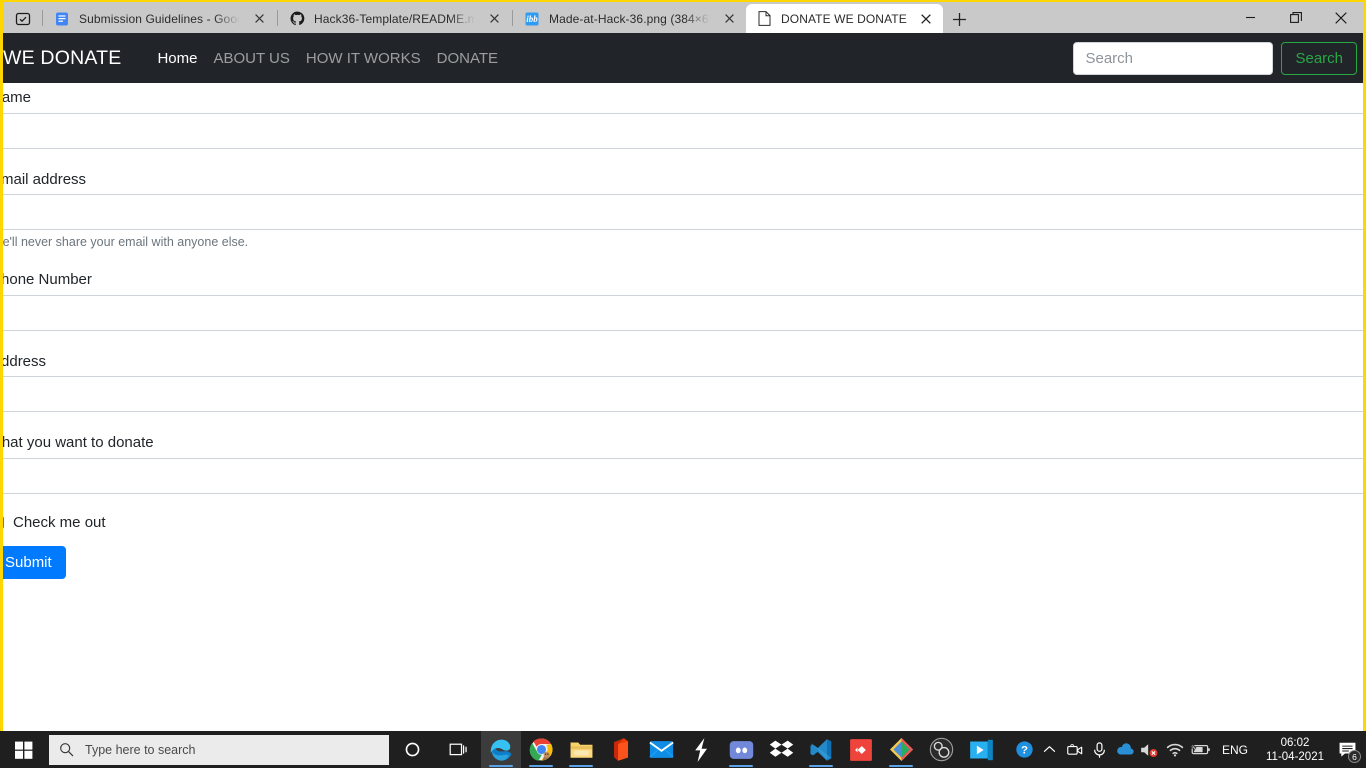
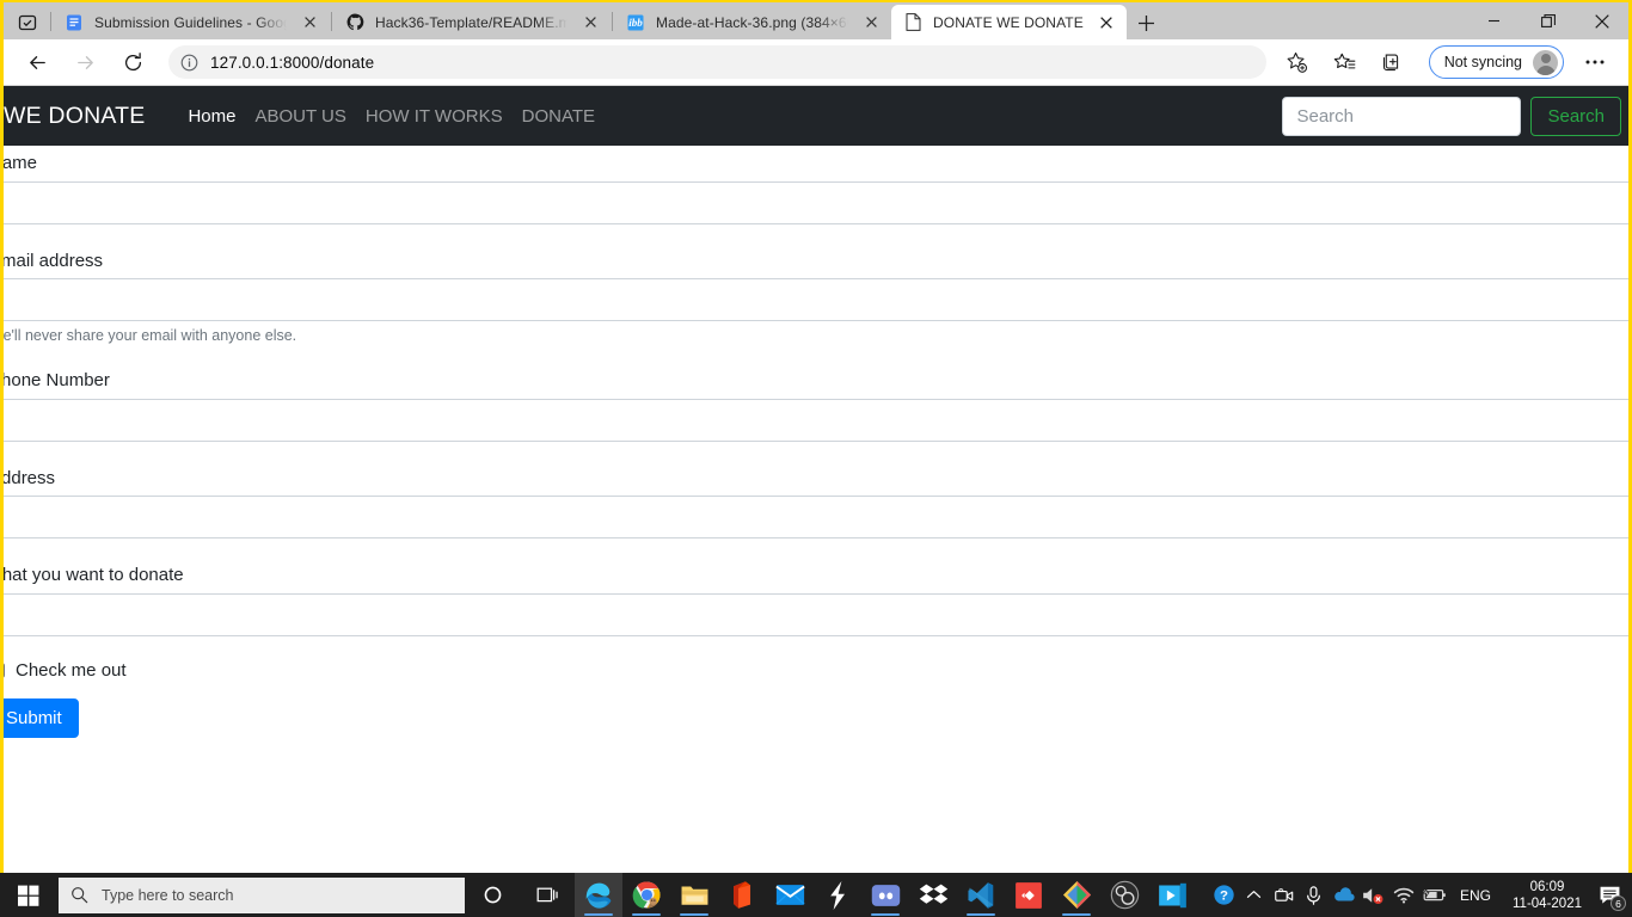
  Submission Guidelines - Goo
  Hack36-Template/README.m
  ibb
  Made-at-Hack-36.png (384×6
  DONATE WE DONATE
+ 127.0.0.1:8000/donate
+ Not syncing
  WE DONATE
  Home
  ABOUT US
  HOW IT WORKS
  DONATE
  Search
  Search
  ame
  mail address
  e'll never share your email with anyone else.
  hone Number
  ddress
  hat you want to donate
  Check me out
  Submit
  Type here to search
  ?
  ENG
- 06:02
+ 06:09
  11-04-2021
  6
